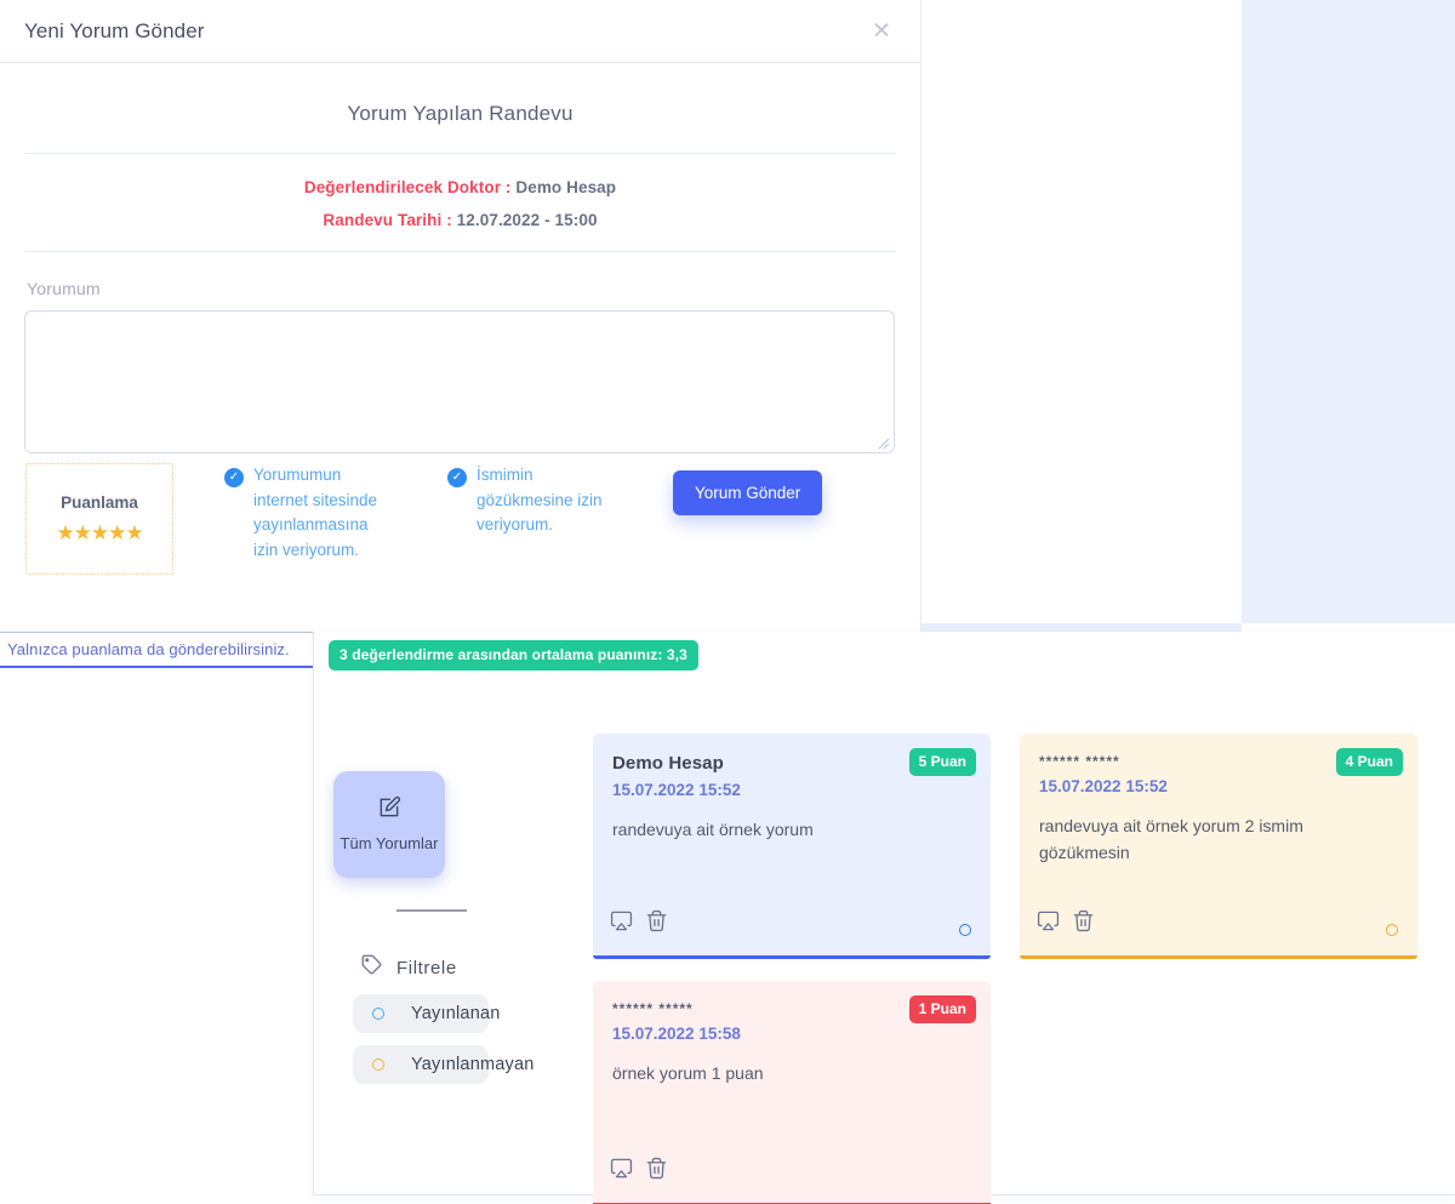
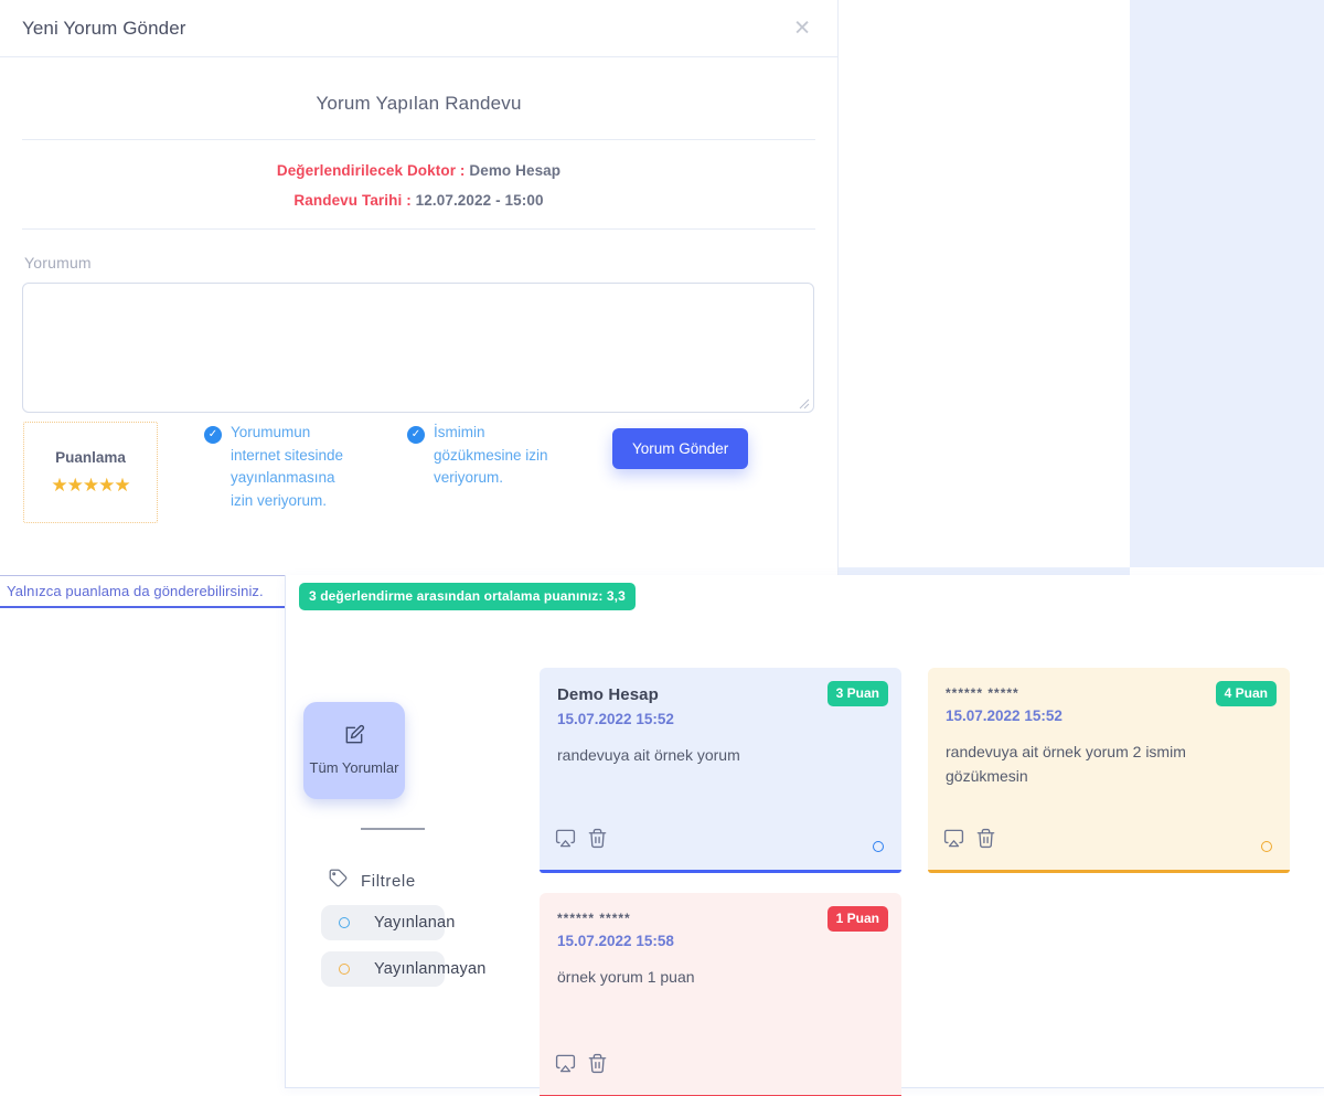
  Yeni Yorum Gönder
  ✕
  Yorum Yapılan Randevu
  Değerlendirilecek Doktor : Demo Hesap
  Randevu Tarihi : 12.07.2022 - 15:00
  Yorumum
  Puanlama
  ★★★★★
  ✓
  Yorumumun internet sitesinde yayınlanmasına izin veriyorum.
  ✓
  İsmimin gözükmesine izin veriyorum.
  Yorum Gönder
  Yalnızca puanlama da gönderebilirsiniz.
  3 değerlendirme arasından ortalama puanınız: 3,3
  Tüm Yorumlar
  Filtrele
  Yayınlanan
  Yayınlanmayan
  Demo Hesap
  15.07.2022 15:52
  randevuya ait örnek yorum
- 5 Puan
+ 3 Puan
  ****** *****
  15.07.2022 15:52
  randevuya ait örnek yorum 2 ismim gözükmesin
  4 Puan
  ****** *****
  15.07.2022 15:58
  örnek yorum 1 puan
  1 Puan
